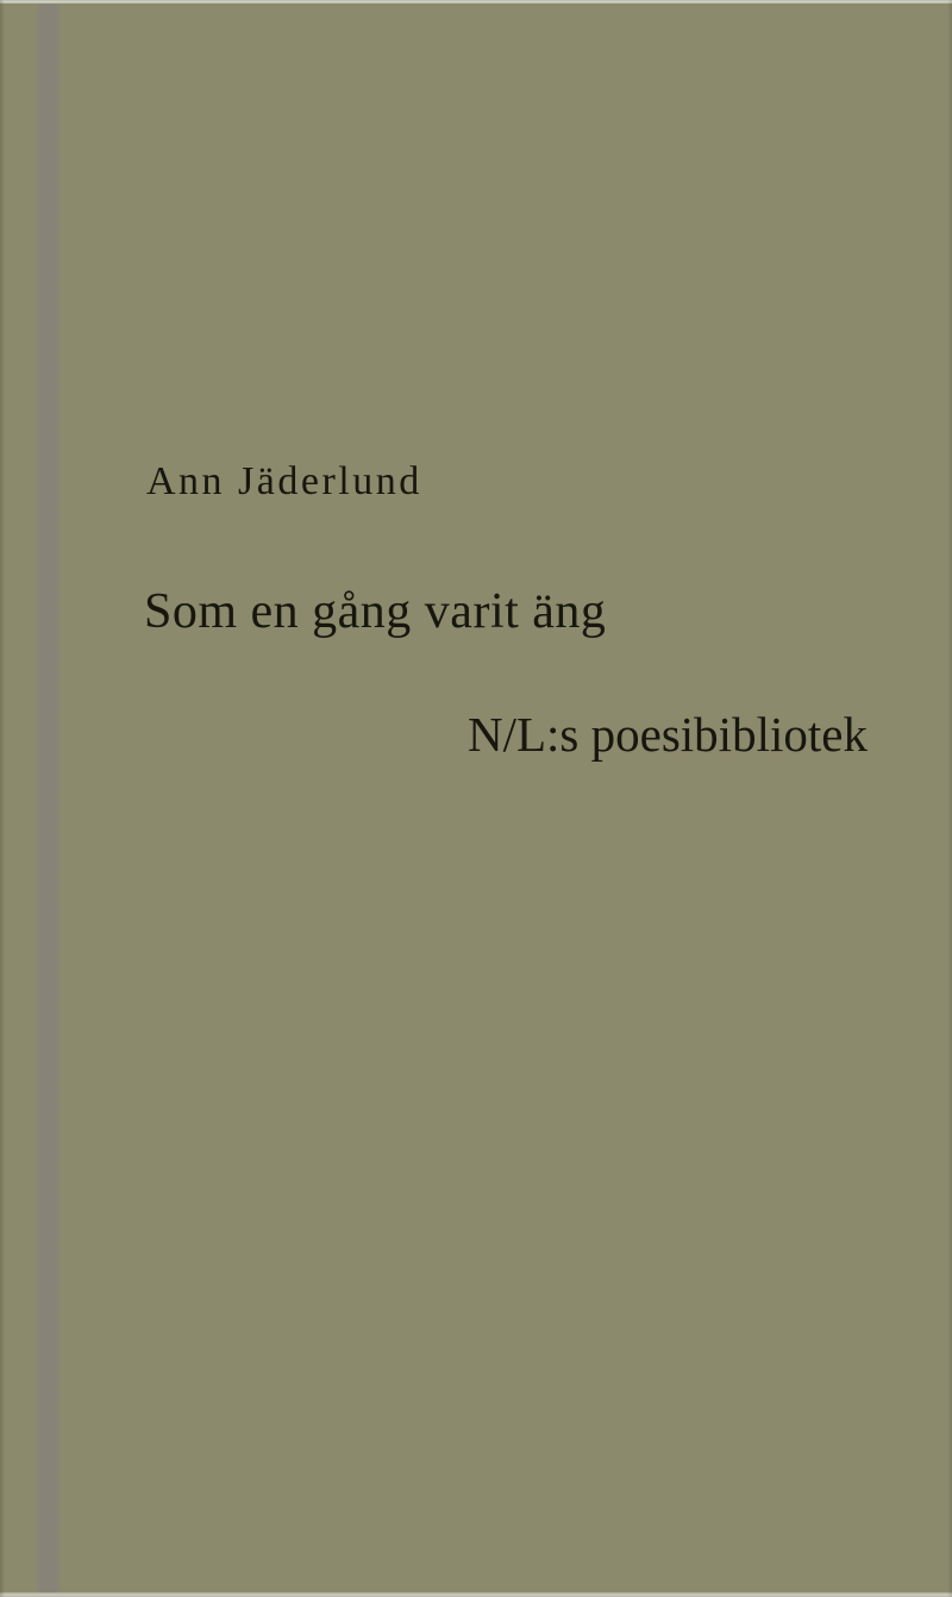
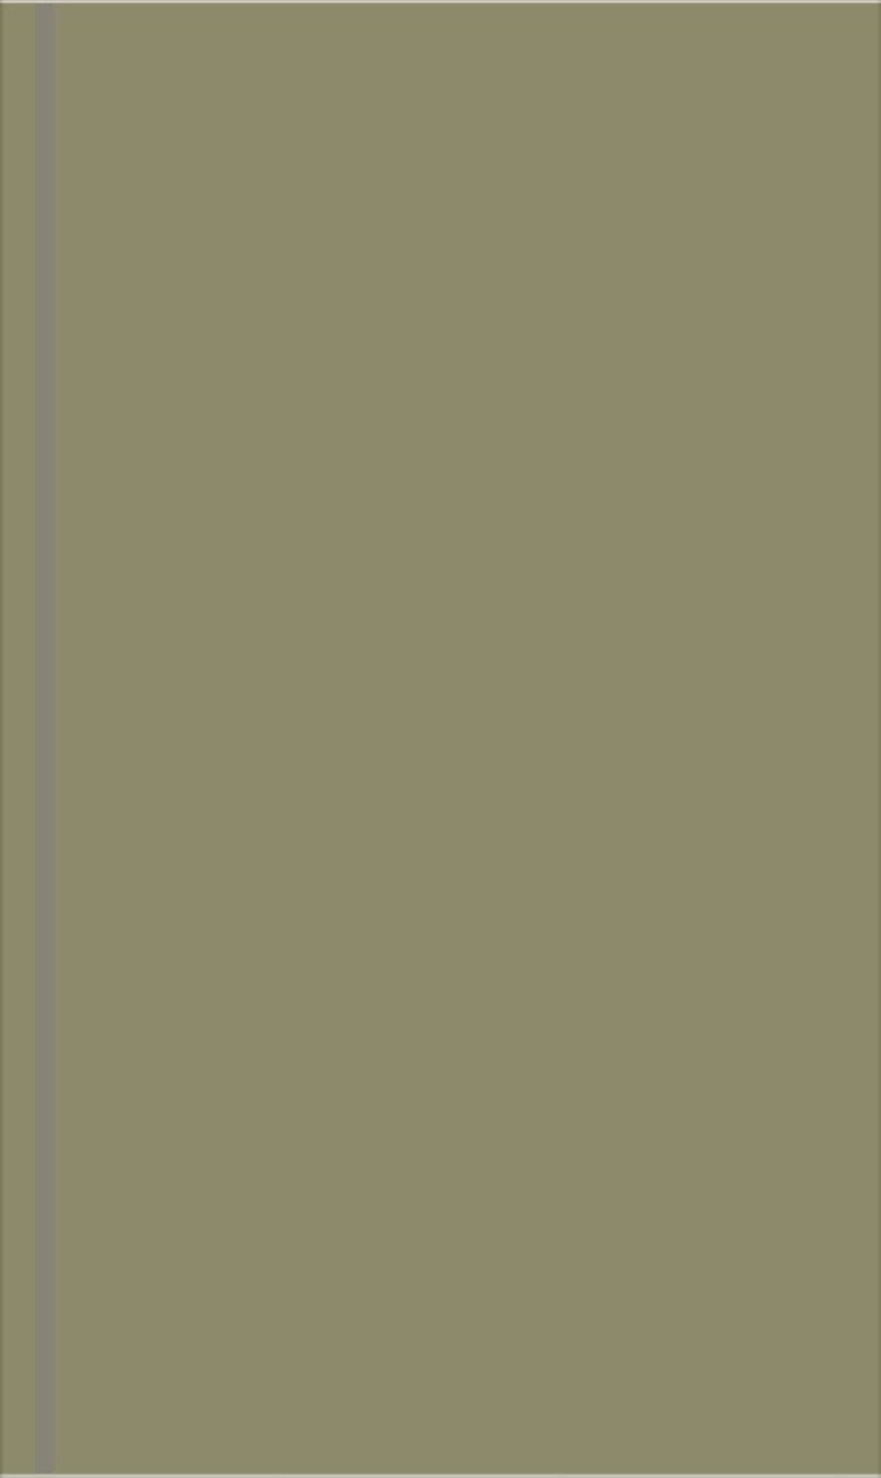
- Ann Jäderlund
- Som en gång varit äng
- N/L:s poesibibliotek
